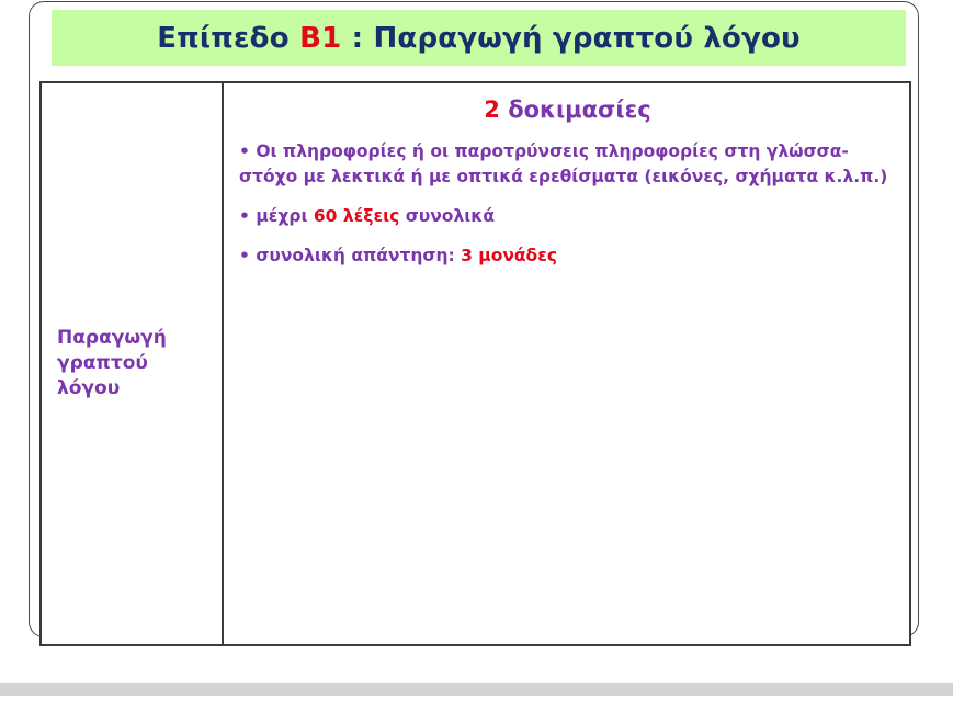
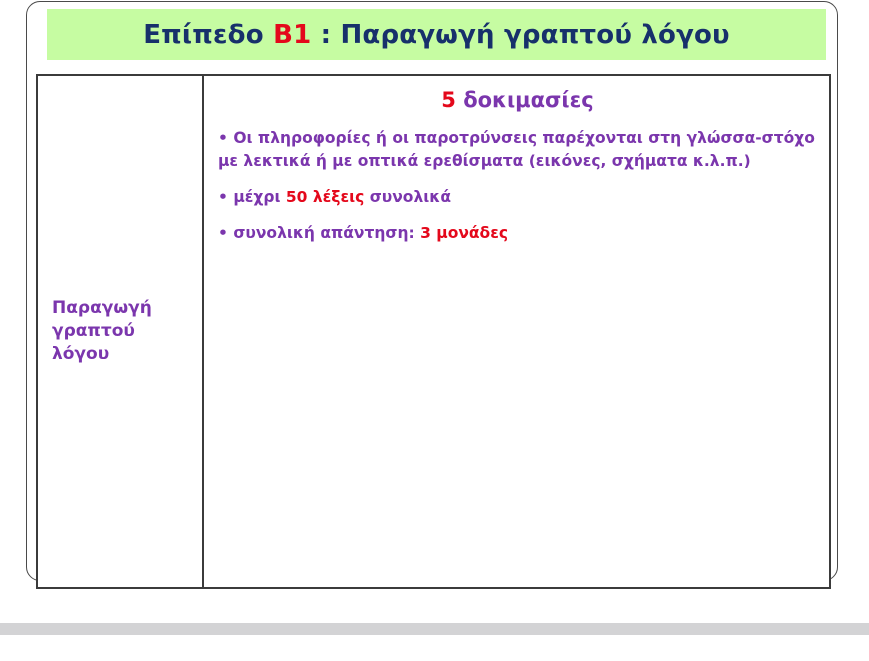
  Επίπεδο B1 : Παραγωγή γραπτού λόγου
  Παραγωγή
  γραπτού λόγου
- 2 δοκιμασίες
+ 5 δοκιμασίες
- • Οι πληροφορίες ή οι παροτρύνσεις πληροφορίες στη γλώσσα-στόχο με λεκτικά ή με οπτικά ερεθίσματα (εικόνες, σχήματα κ.λ.π.)
+ • Οι πληροφορίες ή οι παροτρύνσεις παρέχονται στη γλώσσα-στόχο με λεκτικά ή με οπτικά ερεθίσματα (εικόνες, σχήματα κ.λ.π.)
- • μέχρι 60 λέξεις συνολικά
+ • μέχρι 50 λέξεις συνολικά
  • συνολική απάντηση: 3 μονάδες
